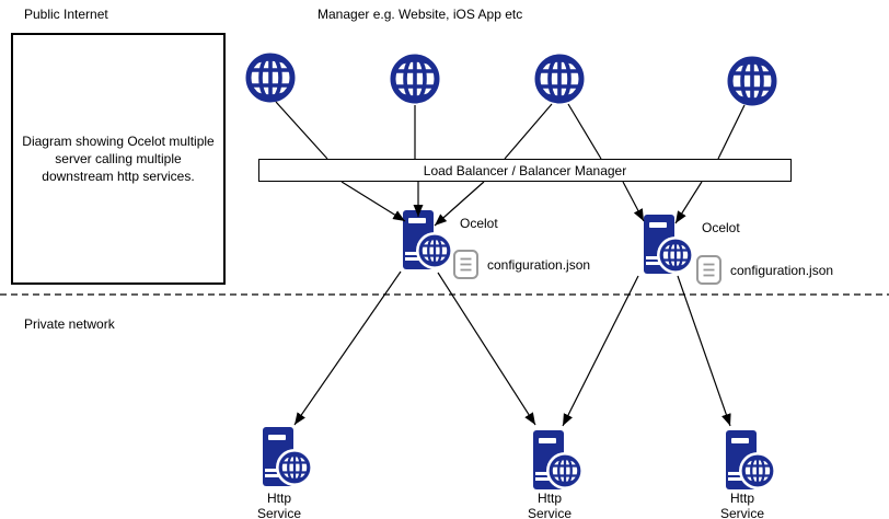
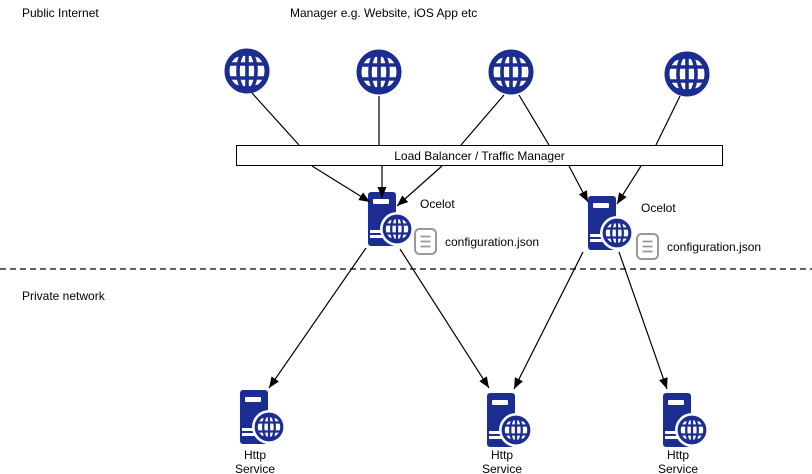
  Public Internet
  Manager e.g. Website, iOS App etc
- Diagram showing Ocelot multiple server calling multiple downstream http services.
- Load Balancer / Balancer Manager
+ Load Balancer / Traffic Manager
  Ocelot
  Ocelot
  configuration.json
  configuration.json
  Private network
  Http Service
  Http Service
  Http Service
